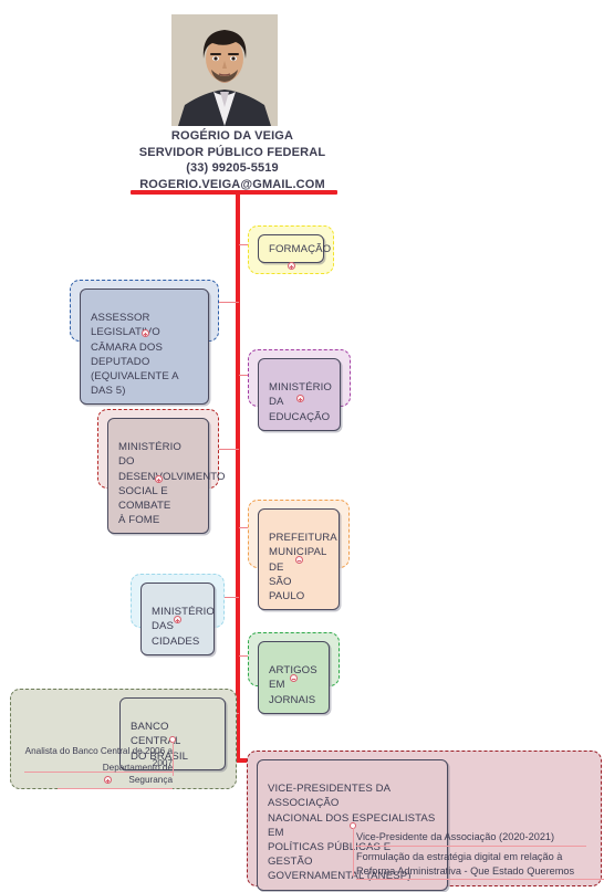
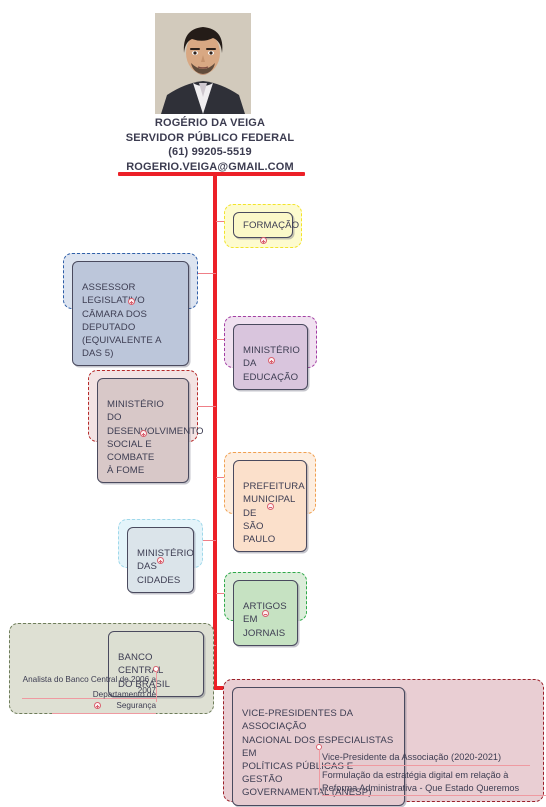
  ROGÉRIO DA VEIGA
  SERVIDOR PÚBLICO FEDERAL
- (33) 99205-5519
+ (61) 99205-5519
  ROGERIO.VEIGA@GMAIL.COM
  FORMAÇÃO
  ASSESSOR LEGISLATO
  CÂMARA DOS DEPUTADO
  (EQUIVALENTE A DAS 5)
  MINISTÉRIO DA
  EDUCAÇÃO
  MINISTÉRIO DO
  DESENOLVIMENTO
  SOCIAL E COMBATE
  À FOME
  PREFEITURA
  MUNICIPAL DE
  SÃO PAULO
  MINISTÉRIO
  DAS CIDADES
  ARTIGOS EM
  JORNAIS
  BANCO CENTRL
  DO BRASIL
  Analista do Banco Central de 2006 a 2007
  Departamento de Segurança
  VICE-PRESIDENTES DA ASSOCIAÇÃO
  NACIONAL DOS ESPECIALISTAS EM
  POLÍTICAS PÚBICAS E GESTÃO
  GOVERNAMENTAL (ANESP)
  Vice-Presidente da Associação (2020-2021)
  Formulação da estratégia digital em relação à
  Reforma Administrativa - Que Estado Queremos
